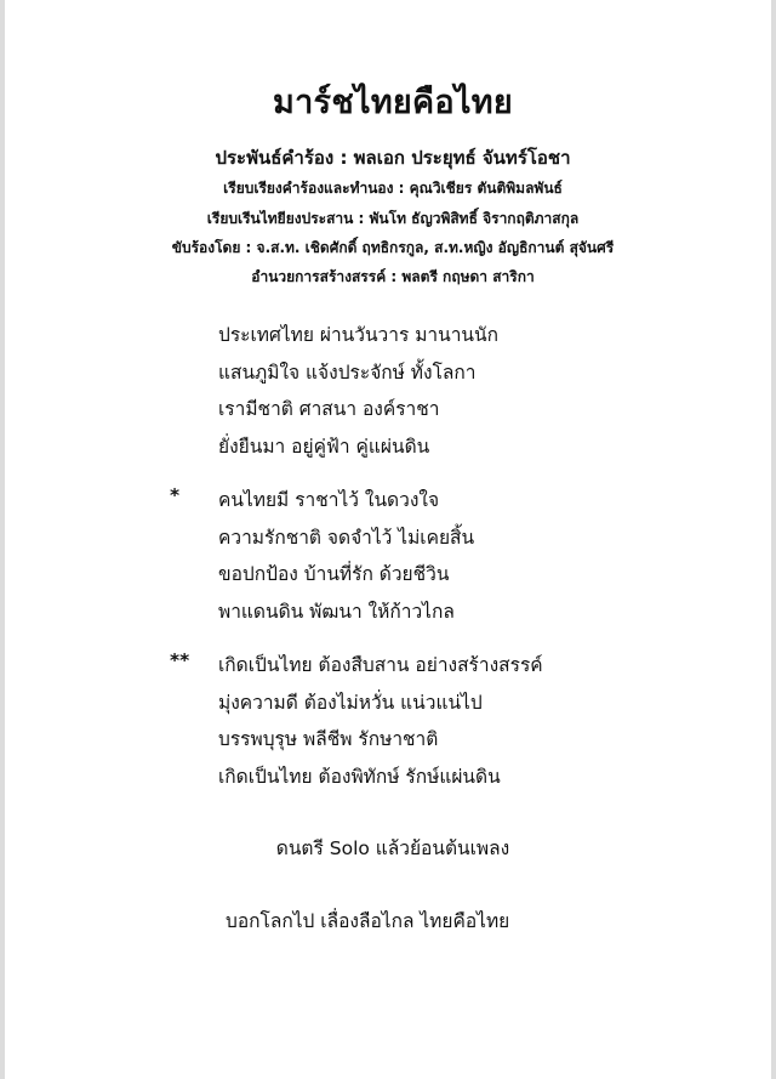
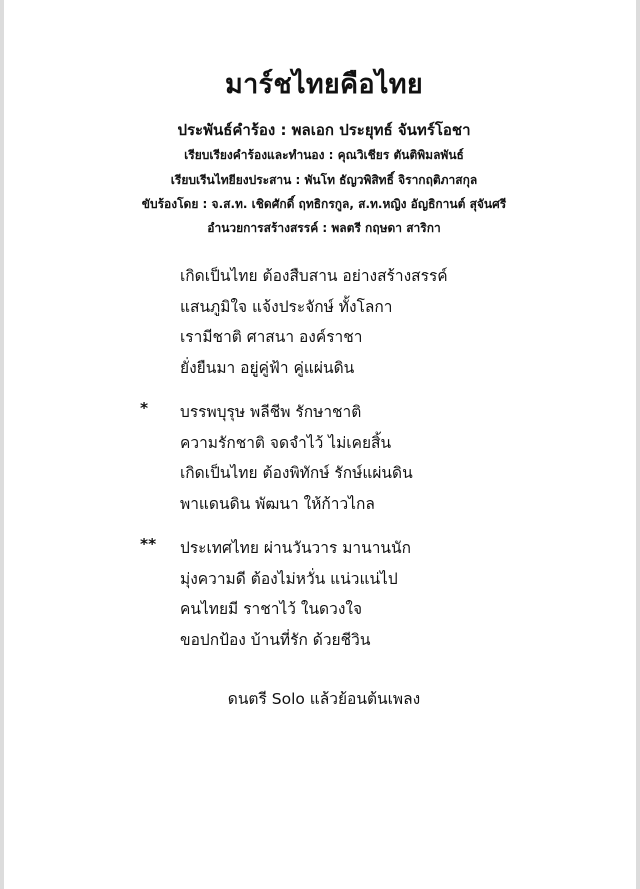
  มาร์ชไทยคือไทย
  ประพันธ์คำร้อง : พลเอก ประยุทธ์ จันทร์โอชา
  เรียบเรียงคำร้องและทำนอง : คุณวิเชียร ตันติพิมลพันธ์
  เรียบเรีนไทยียงประสาน : พันโท ธัญวพิสิทธิ์ จิรากฤติภาสกุล
  ขับร้องโดย : จ.ส.ท. เชิดศักดิ์ ฤทธิกรกูล, ส.ท.หญิง อัญธิกานต์ สุจันศรี
  อำนวยการสร้างสรรค์ : พลตรี กฤษดา สาริกา
- ประเทศไทย ผ่านวันวาร มานานนัก
+ เกิดเป็นไทย ต้องสืบสาน อย่างสร้างสรรค์
  แสนภูมิใจ แจ้งประจักษ์ ทั้งโลกา
  เรามีชาติ ศาสนา องค์ราชา
  ยั่งยืนมา อยู่คู่ฟ้า คู่แผ่นดิน
  *
- คนไทยมี ราชาไว้ ในดวงใจ
+ บรรพบุรุษ พลีชีพ รักษาชาติ
  ความรักชาติ จดจำไว้ ไม่เคยสิ้น
- ขอปกป้อง บ้านที่รัก ด้วยชีวิน
+ เกิดเป็นไทย ต้องพิทักษ์ รักษ์แผ่นดิน
  พาแดนดิน พัฒนา ให้ก้าวไกล
  **
- เกิดเป็นไทย ต้องสืบสาน อย่างสร้างสรรค์
+ ประเทศไทย ผ่านวันวาร มานานนัก
  มุ่งความดี ต้องไม่หวั่น แน่วแน่ไป
- บรรพบุรุษ พลีชีพ รักษาชาติ
+ คนไทยมี ราชาไว้ ในดวงใจ
- เกิดเป็นไทย ต้องพิทักษ์ รักษ์แผ่นดิน
+ ขอปกป้อง บ้านที่รัก ด้วยชีวิน
  ดนตรี Solo แล้วย้อนต้นเพลง
- บอกโลกไป เลื่องลือไกล ไทยคือไทย
